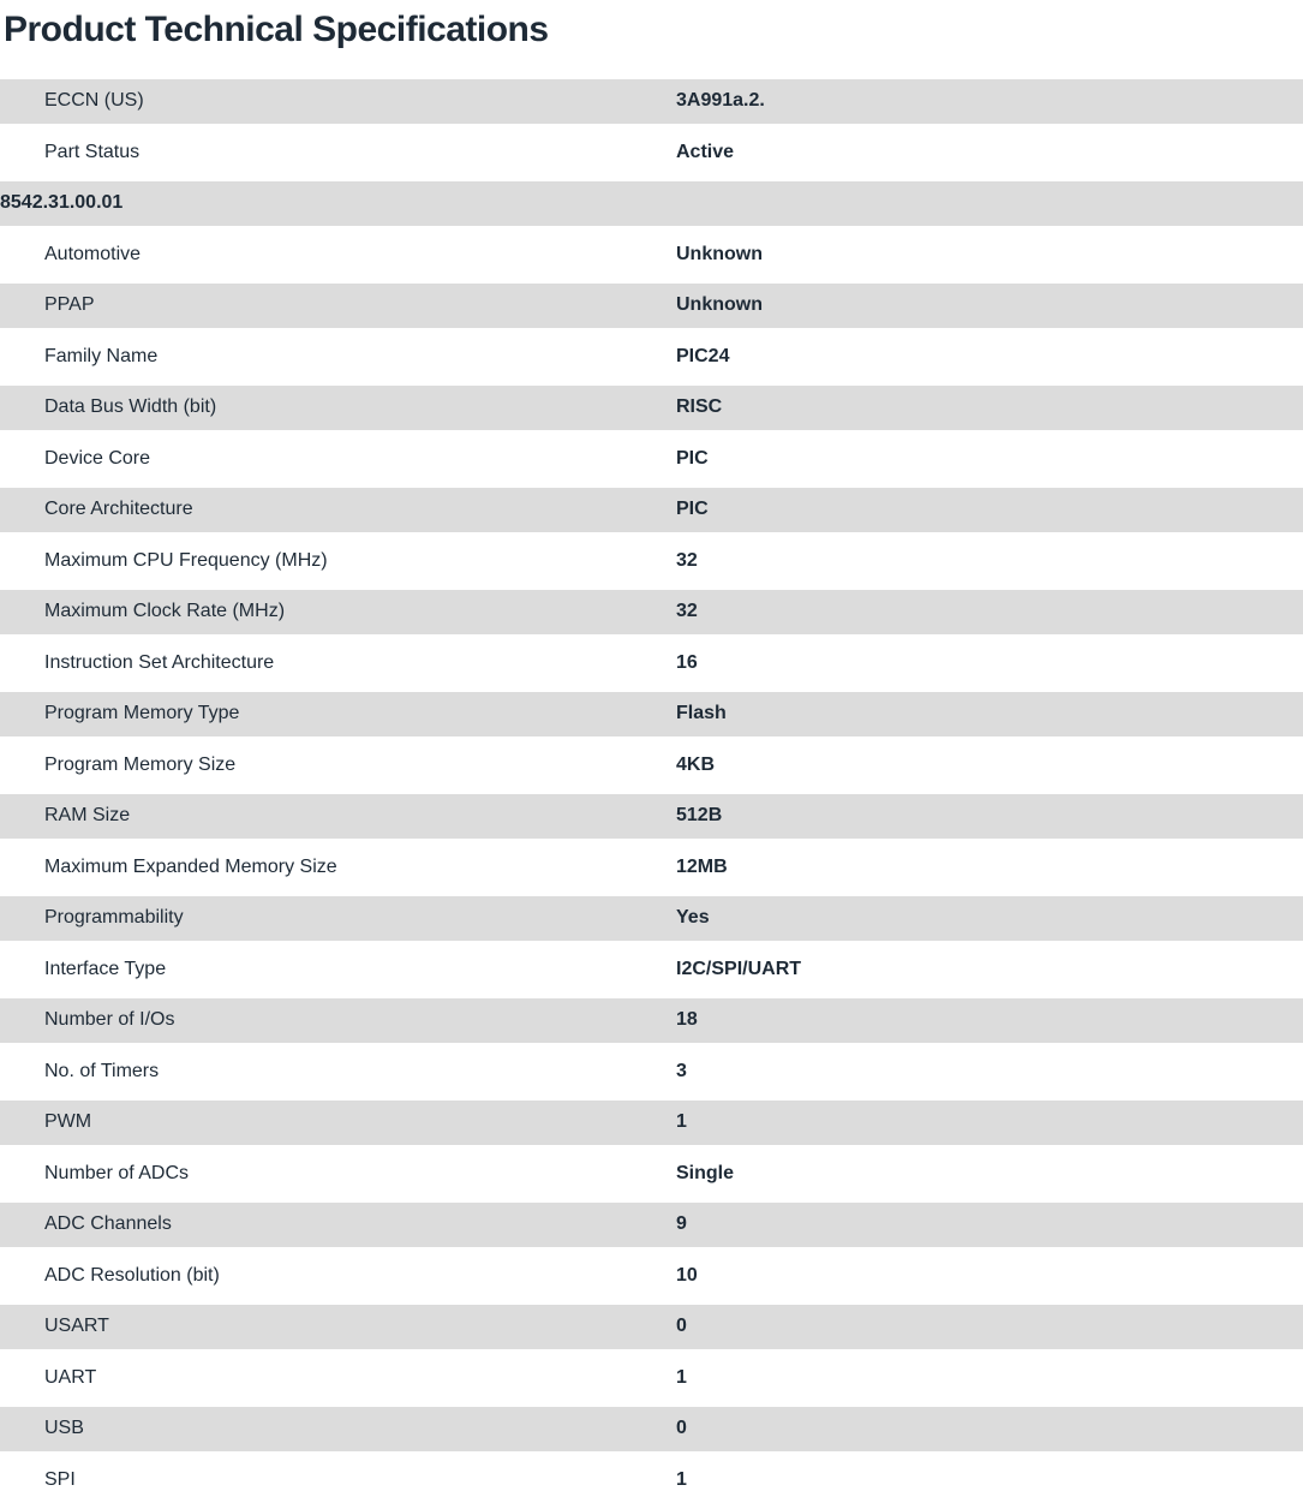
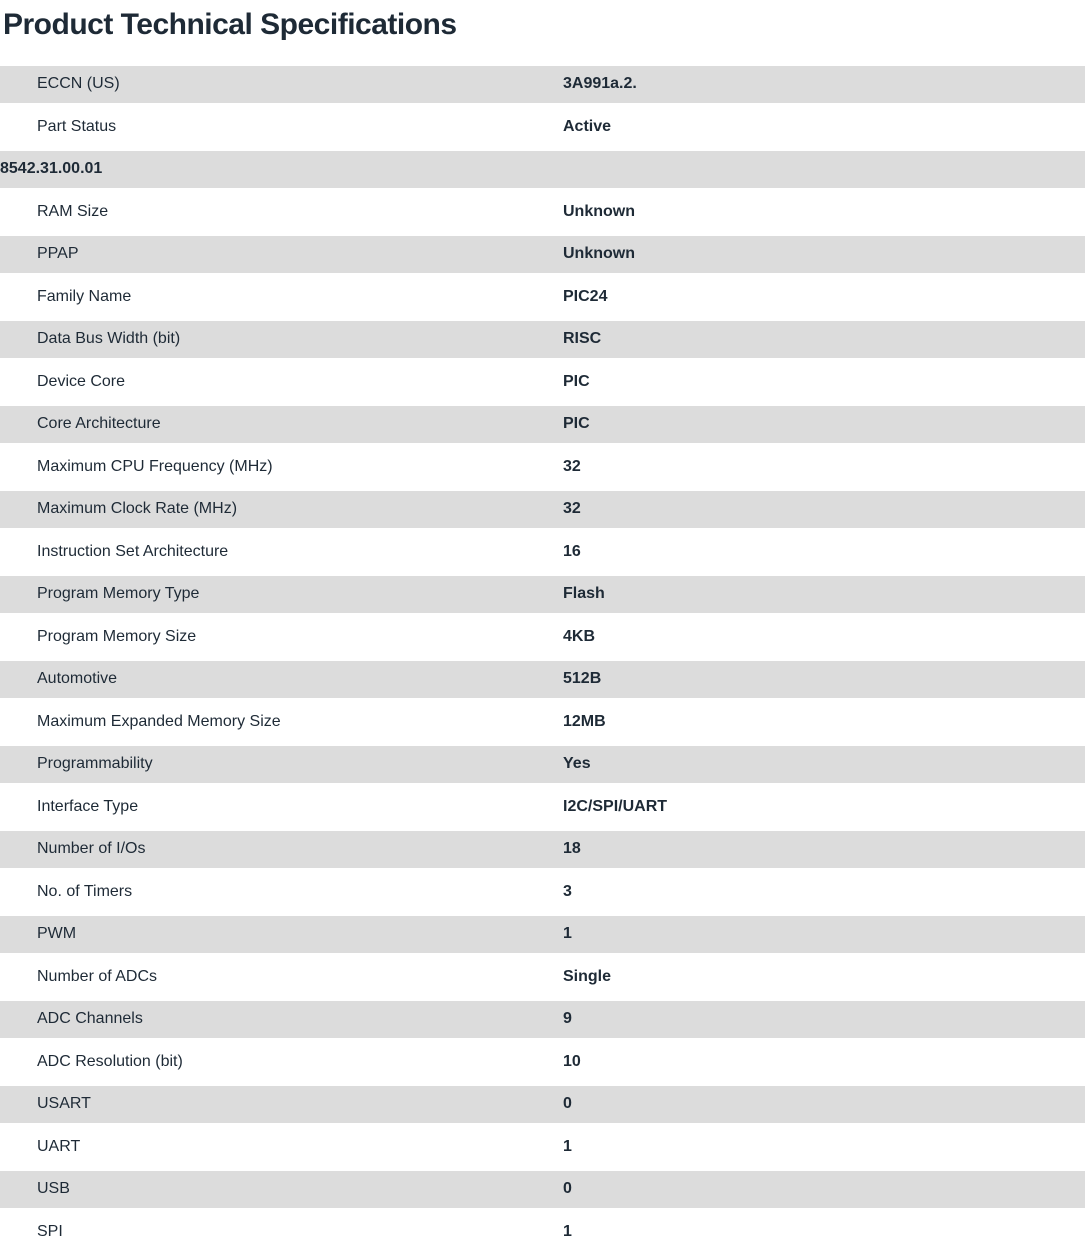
  Product Technical Specifications
  ECCN (US)
  3A991a.2.
  Part Status
  Active
  8542.31.00.01
- Automotive
+ RAM Size
  Unknown
  PPAP
  Unknown
  Family Name
  PIC24
  Data Bus Width (bit)
  RISC
  Device Core
  PIC
  Core Architecture
  PIC
  Maximum CPU Frequency (MHz)
  32
  Maximum Clock Rate (MHz)
  32
  Instruction Set Architecture
  16
  Program Memory Type
  Flash
  Program Memory Size
  4KB
- RAM Size
+ Automotive
  512B
  Maximum Expanded Memory Size
  12MB
  Programmability
  Yes
  Interface Type
  I2C/SPI/UART
  Number of I/Os
  18
  No. of Timers
  3
  PWM
  1
  Number of ADCs
  Single
  ADC Channels
  9
  ADC Resolution (bit)
  10
  USART
  0
  UART
  1
  USB
  0
  SPI
  1
